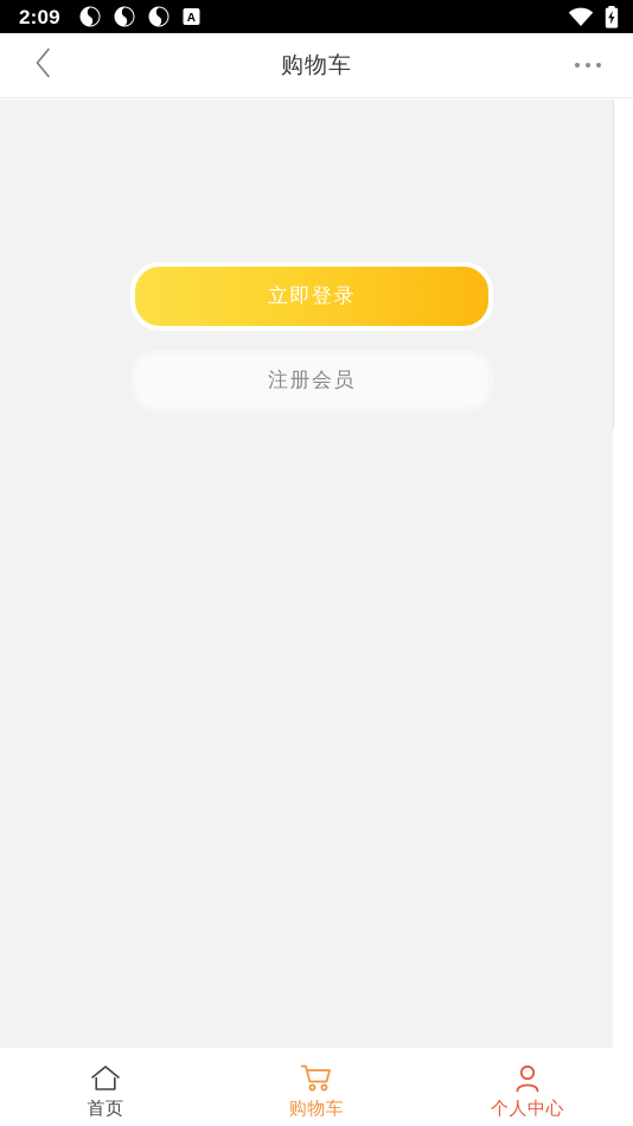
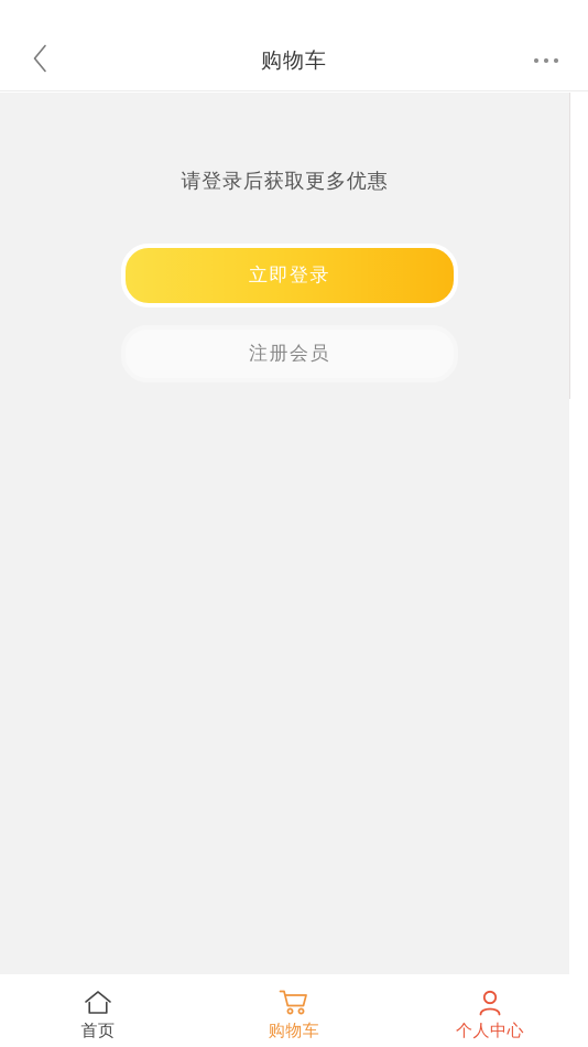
- 2:09
- A
  购物车
+ 请登录后获取更多优惠
  立即登录
  注册会员
  首页
  购物车
  个人中心
